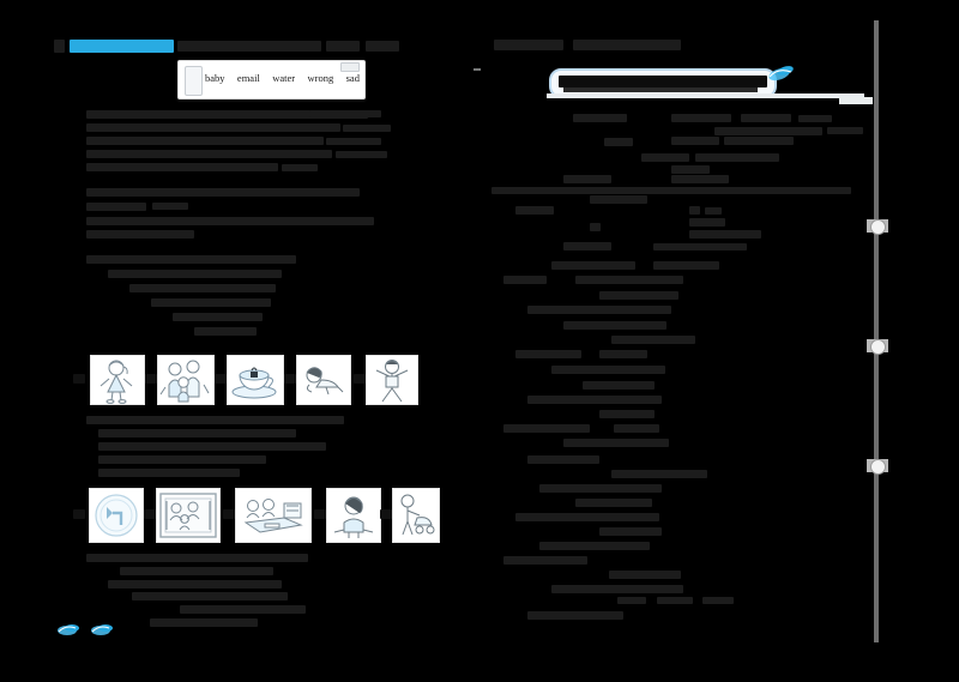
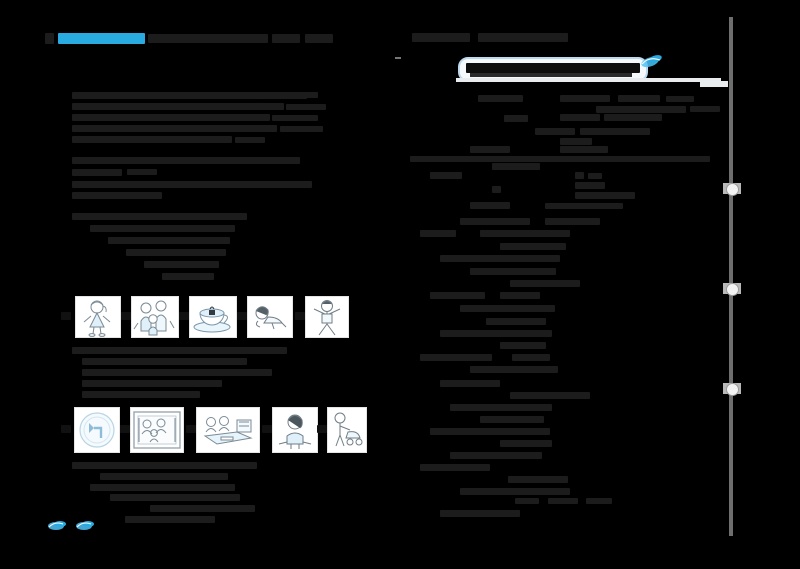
- baby
- email
- water
- wrong
- sad
